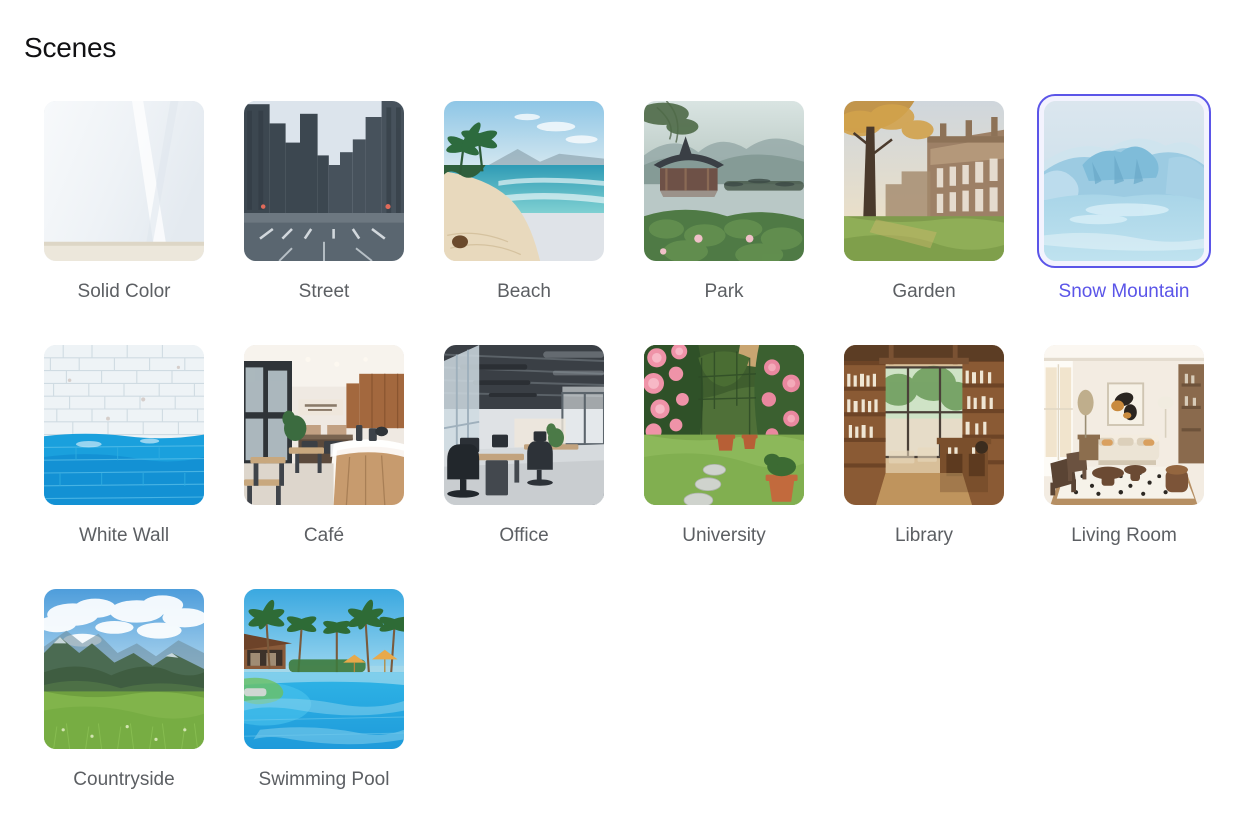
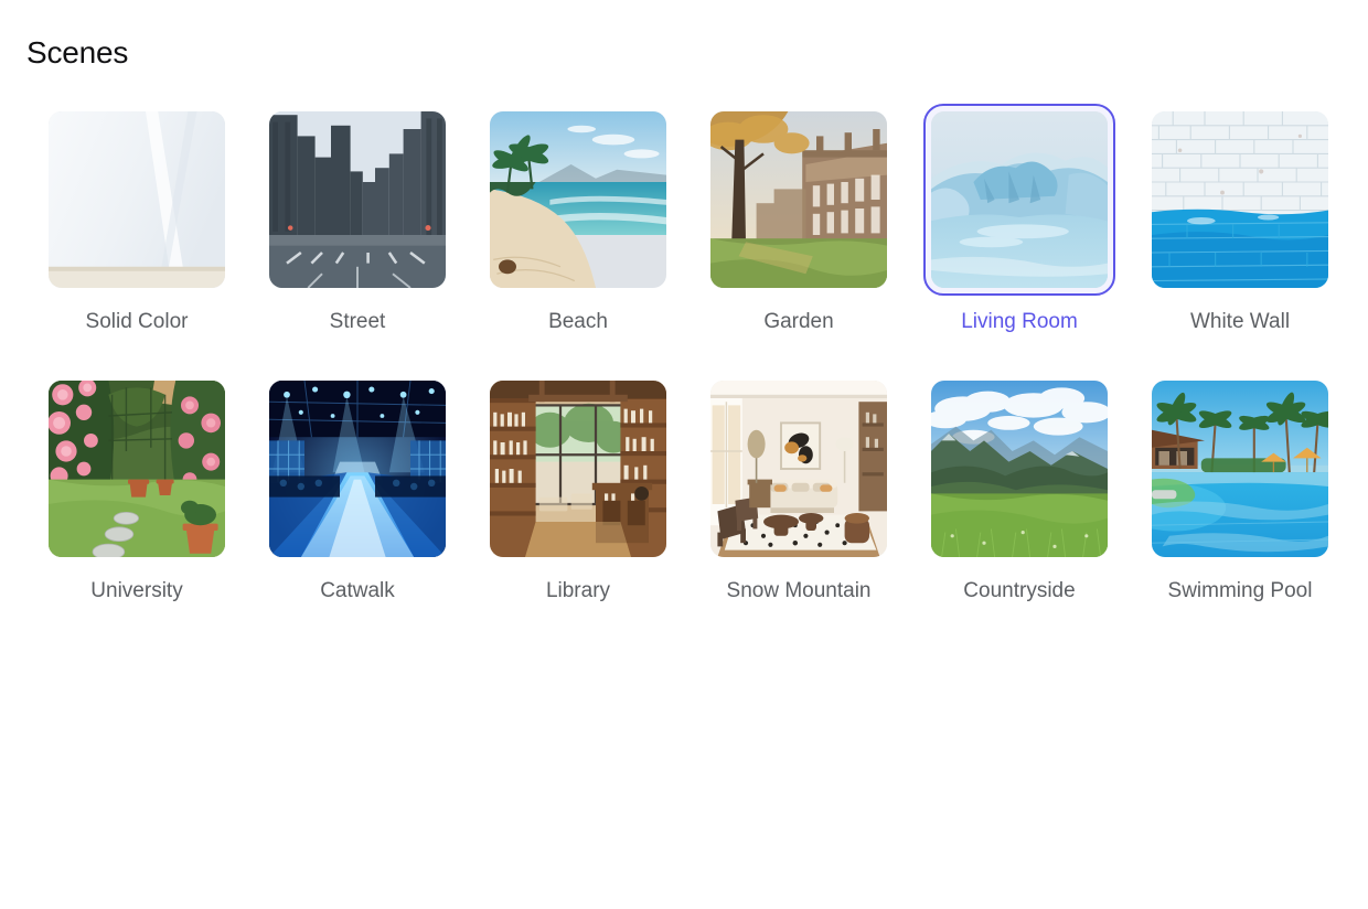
  Scenes
  Solid Color
  Street
  Beach
- Park
  Garden
- Snow Mountain
+ Living Room
  White Wall
- Café
- Office
  University
+ Catwalk
  Library
- Living Room
+ Snow Mountain
  Countryside
  Swimming Pool
